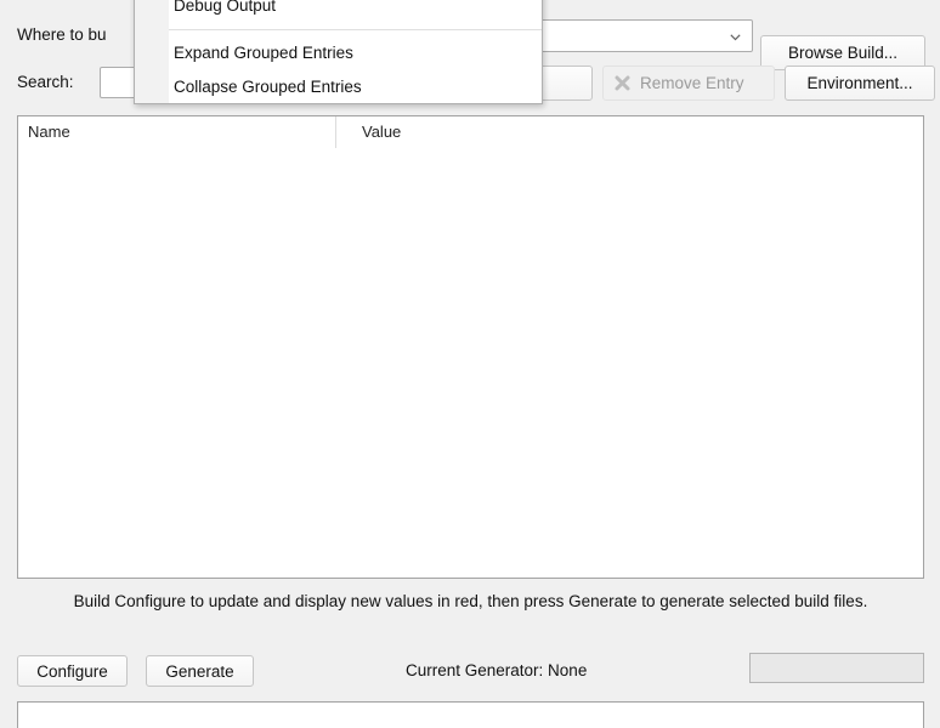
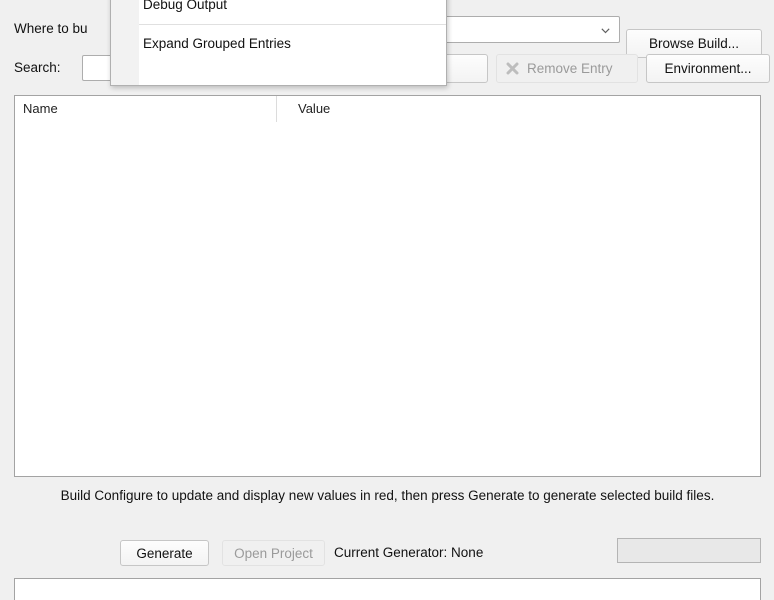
  Where to bu
  Browse Build...
  Search:
  Remove Entry
  Environment...
  Name
  Value
  Build Configure to update and display new values in red, then press Generate to generate selected build files.
- Configure
  Generate
+ Open Project
  Current Generator: None
  Debug Output
  Expand Grouped Entries
- Collapse Grouped Entries
